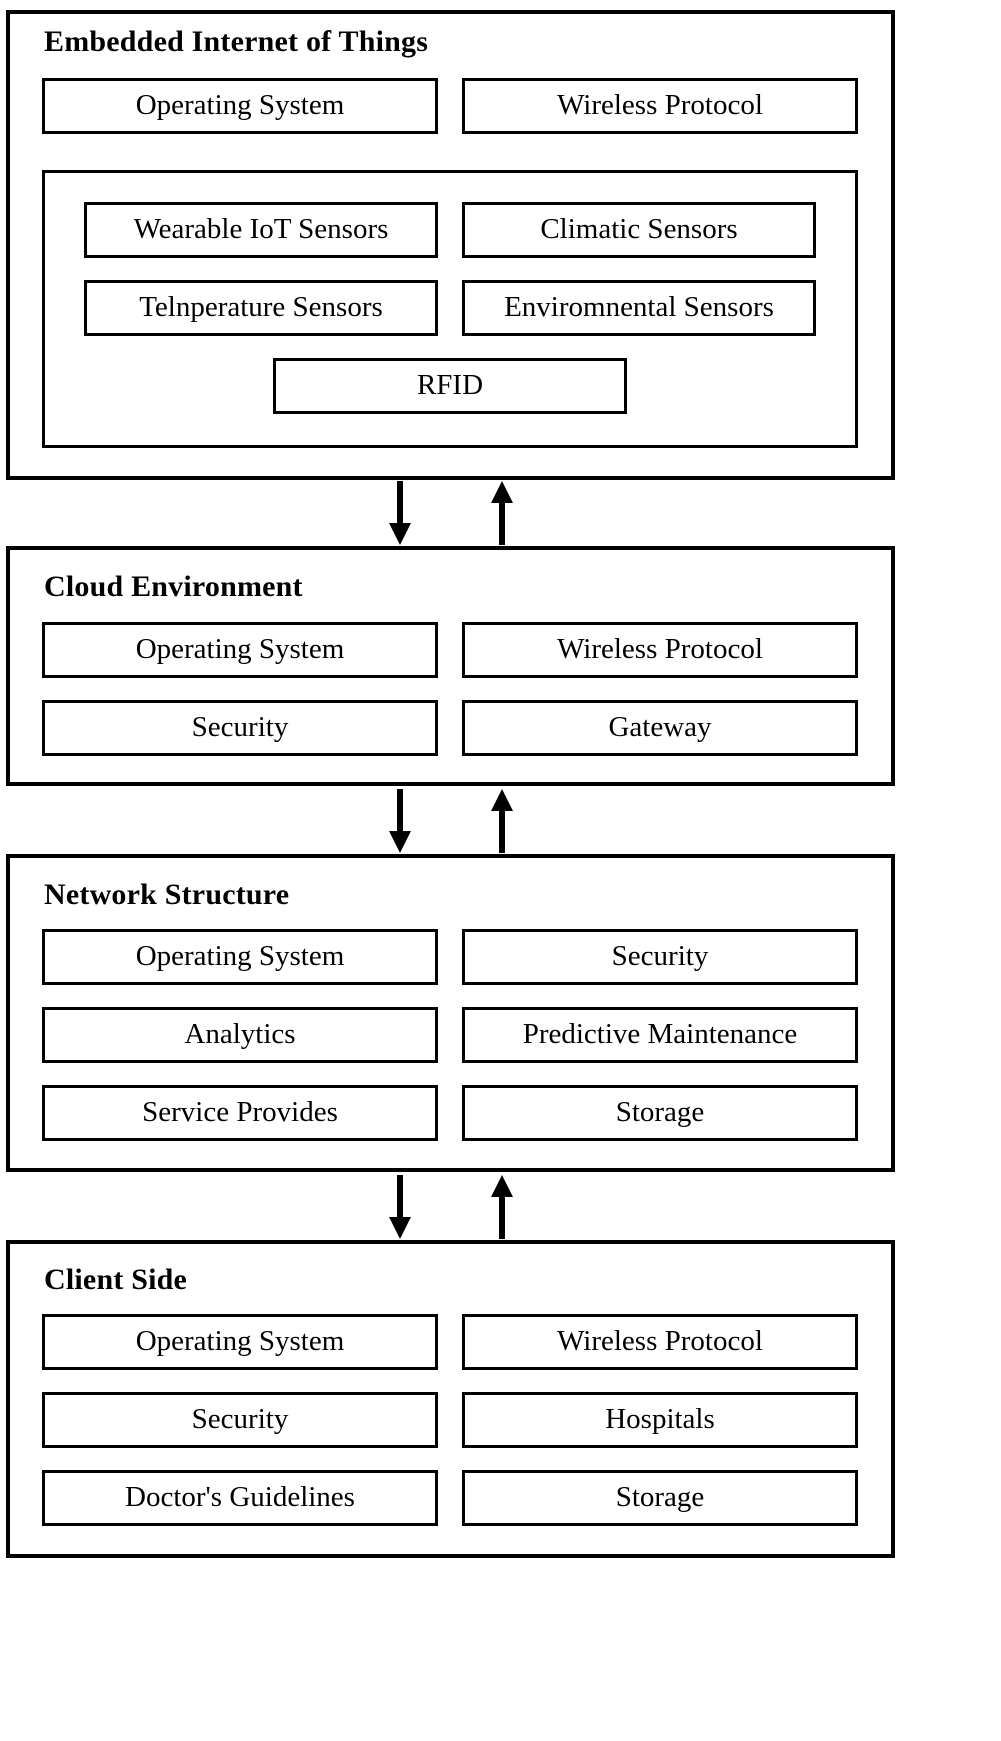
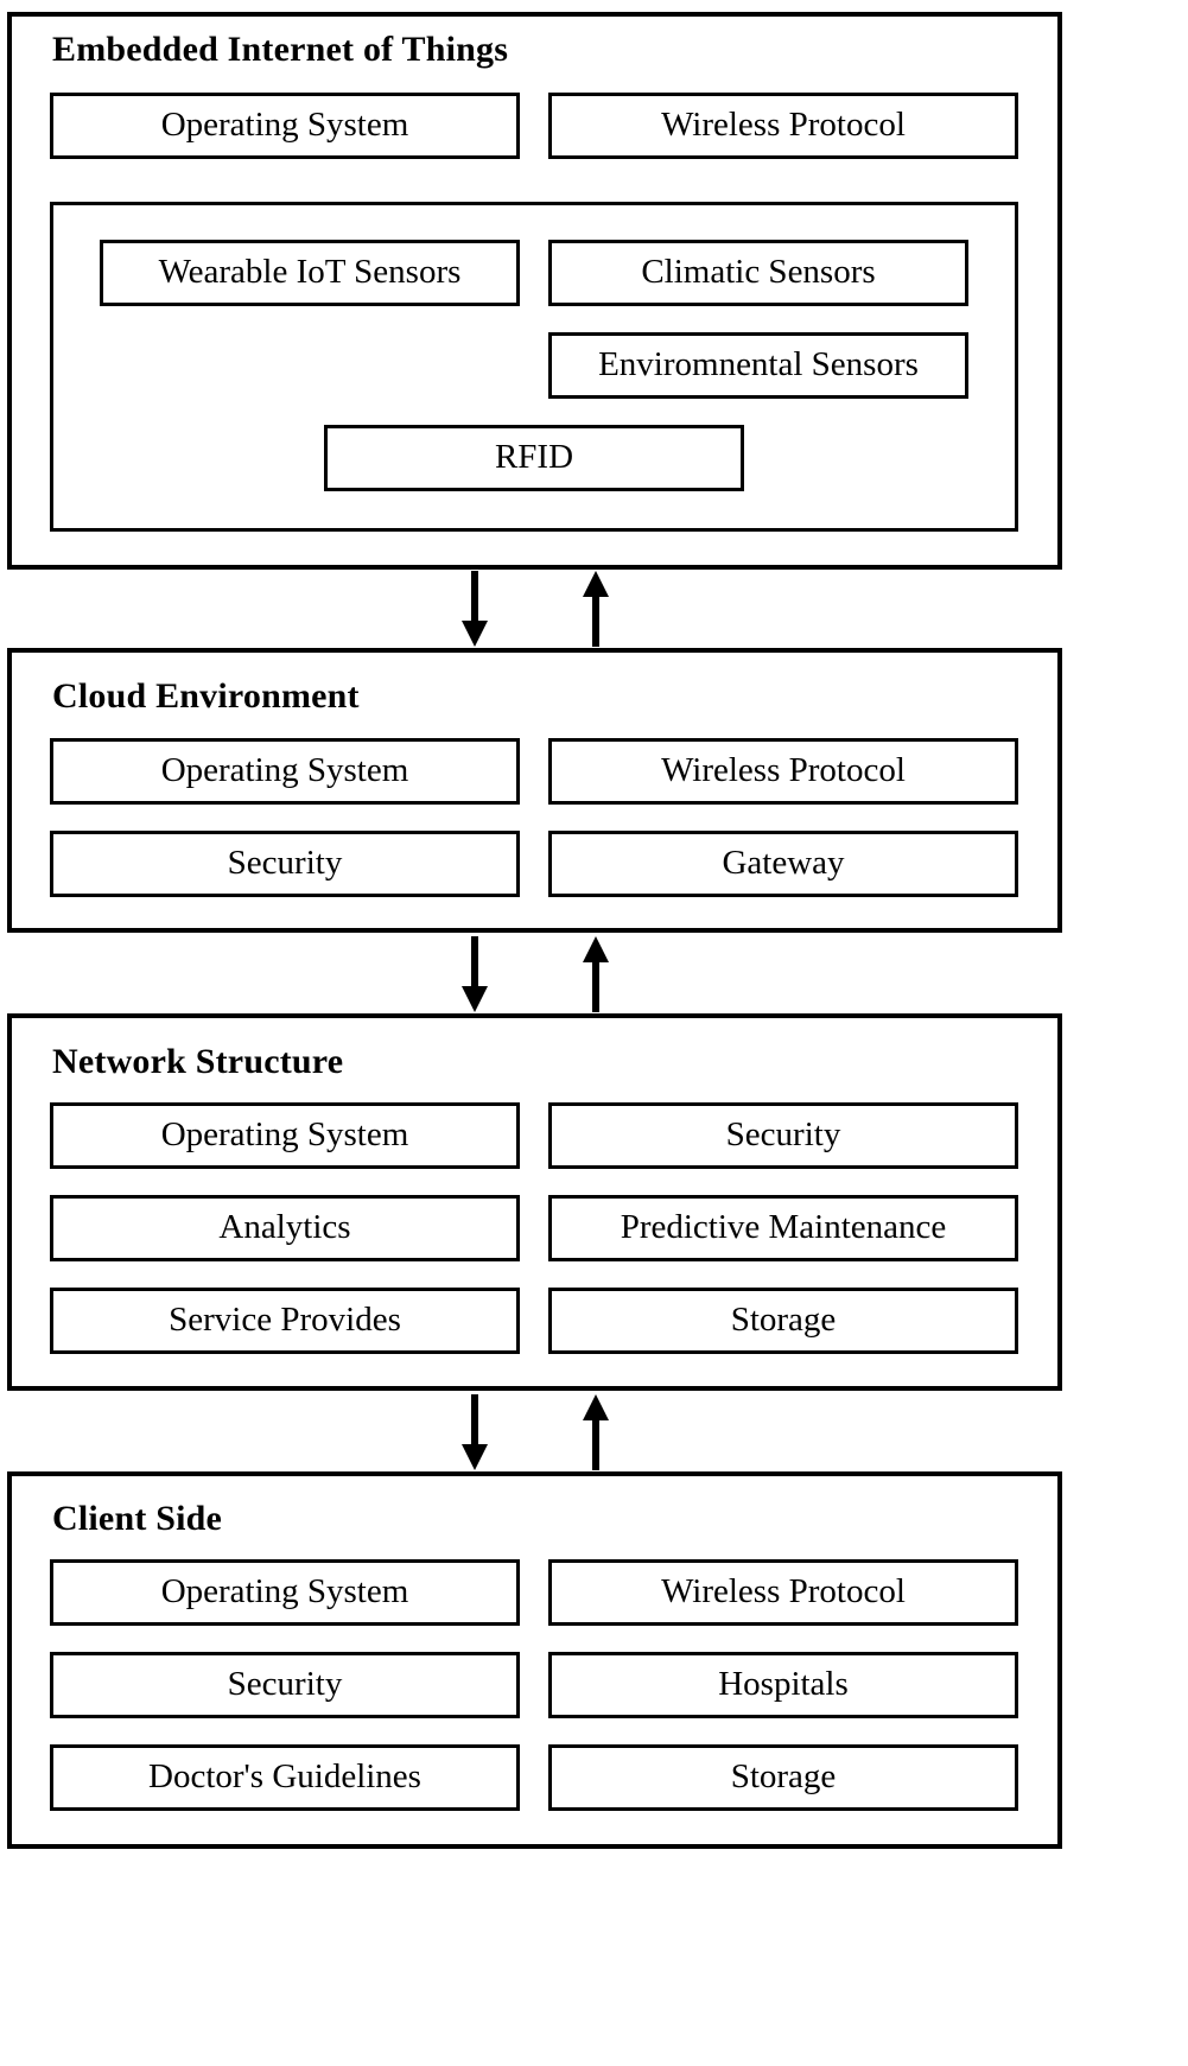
  Embedded Internet of Things
  Operating System
  Wireless Protocol
  Wearable IoT Sensors
  Climatic Sensors
- Telnperature Sensors
  Enviromnental Sensors
  RFID
  Cloud Environment
  Operating System
  Wireless Protocol
  Security
  Gateway
  Network Structure
  Operating System
  Security
  Analytics
  Predictive Maintenance
  Service Provides
  Storage
  Client Side
  Operating System
  Wireless Protocol
  Security
  Hospitals
  Doctor's Guidelines
  Storage
